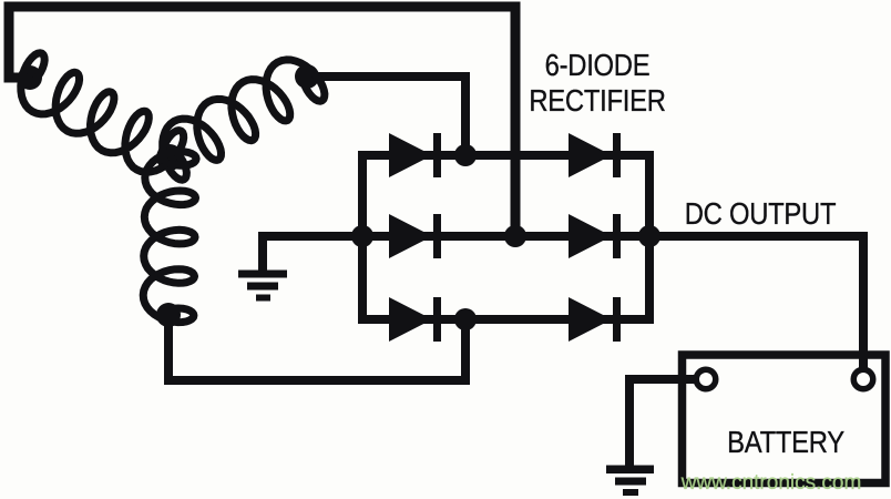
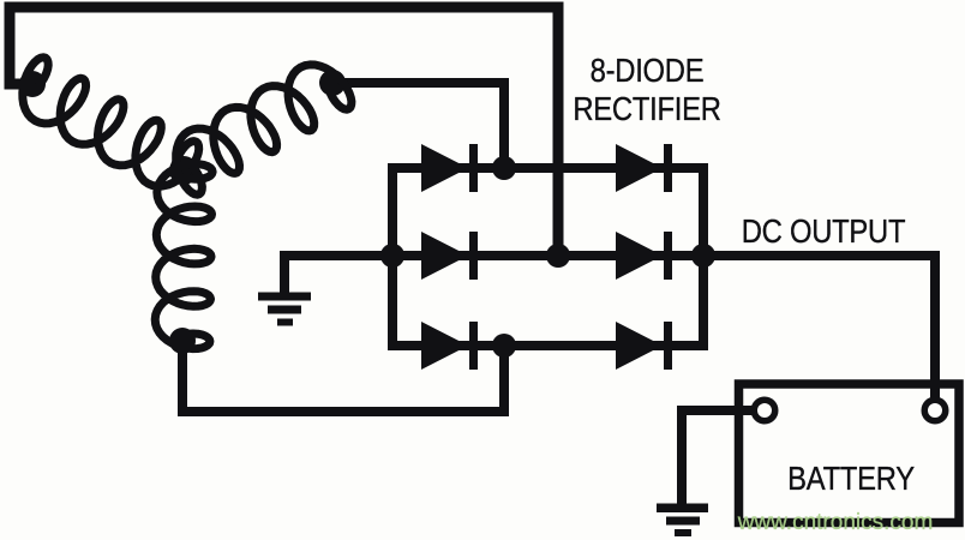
- 6-DIODE
+ 8-DIODE
  RECTIFIER
  DC OUTPUT
  BATTERY
  www.cntronics.com
